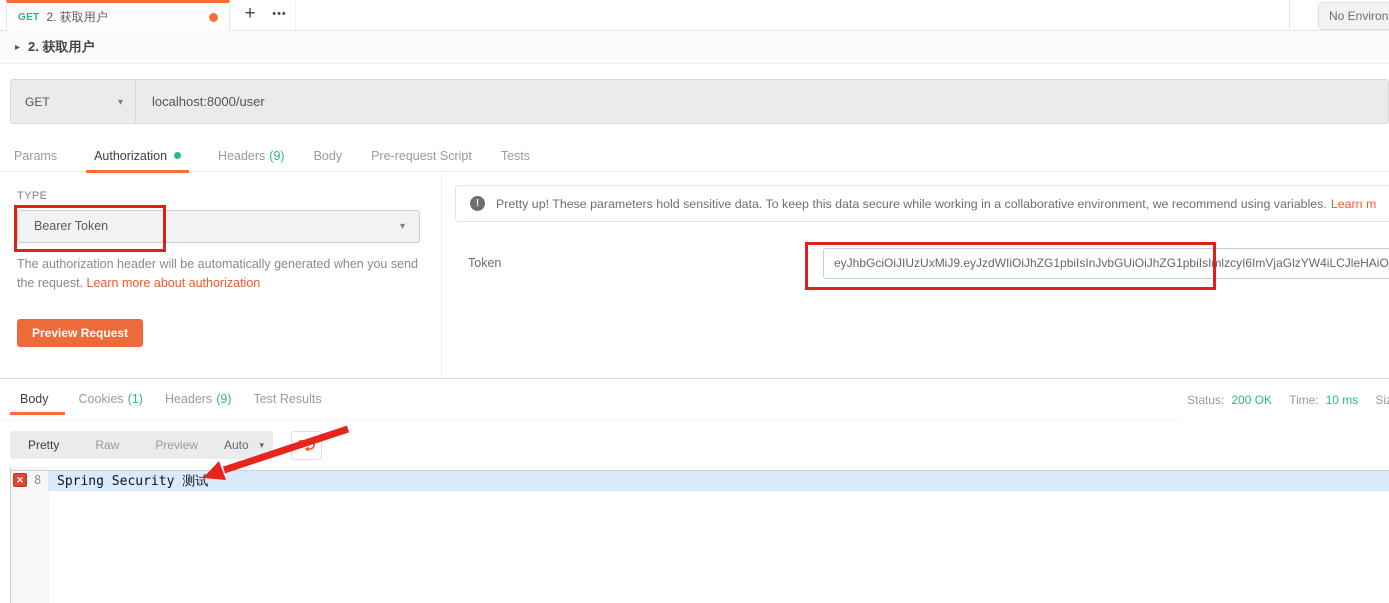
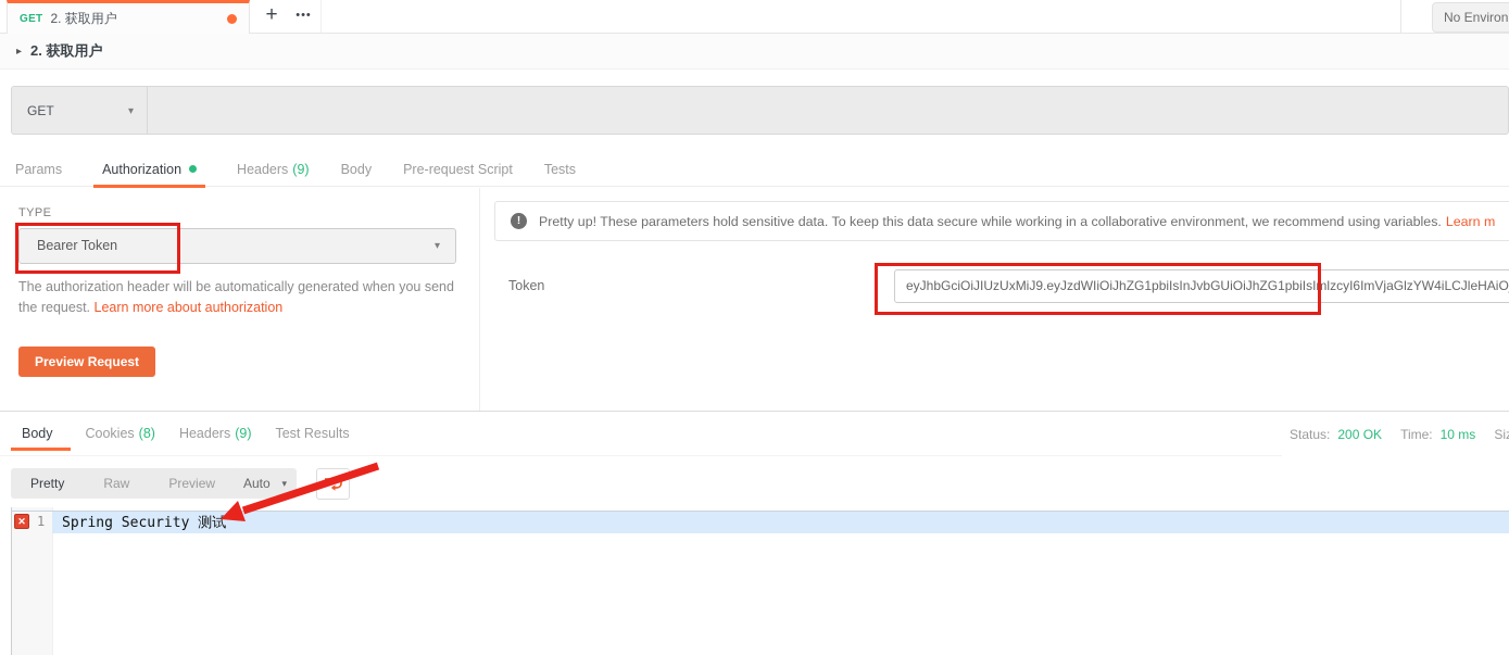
  GET
  2. 获取用户
  +
  •••
  No Environ
  ▸
  2. 获取用户
  GET
  ▾
- localhost:8000/user
  Params
  Authorization
  Headers
  (9)
  Body
  Pre-request Script
  Tests
  TYPE
  Bearer Token
  ▾
  The authorization header will be automatically generated when you send the request. Learn more about authorization
  Preview Request
  !
  Pretty up! These parameters hold sensitive data. To keep this data secure while working in a collaborative environment, we recommend using variables.
  Learn m
  Token
  eyJhbGciOiJIUzUxMiJ9.eyJzdWIiOiJhZG1pbiIsInJvbGUiOiJhZG1pbiIsImlzcyI6ImVjaGlzYW4iLCJleHAiO
  Body
  Cookies
- (1)
+ (8)
  Headers
  (9)
  Test Results
  Status:
  200 OK
  Time:
  10 ms
  Pretty
  Raw
  Preview
  Auto
  ▾
  ✕
- 8
+ 1
  Spring Security 测试
